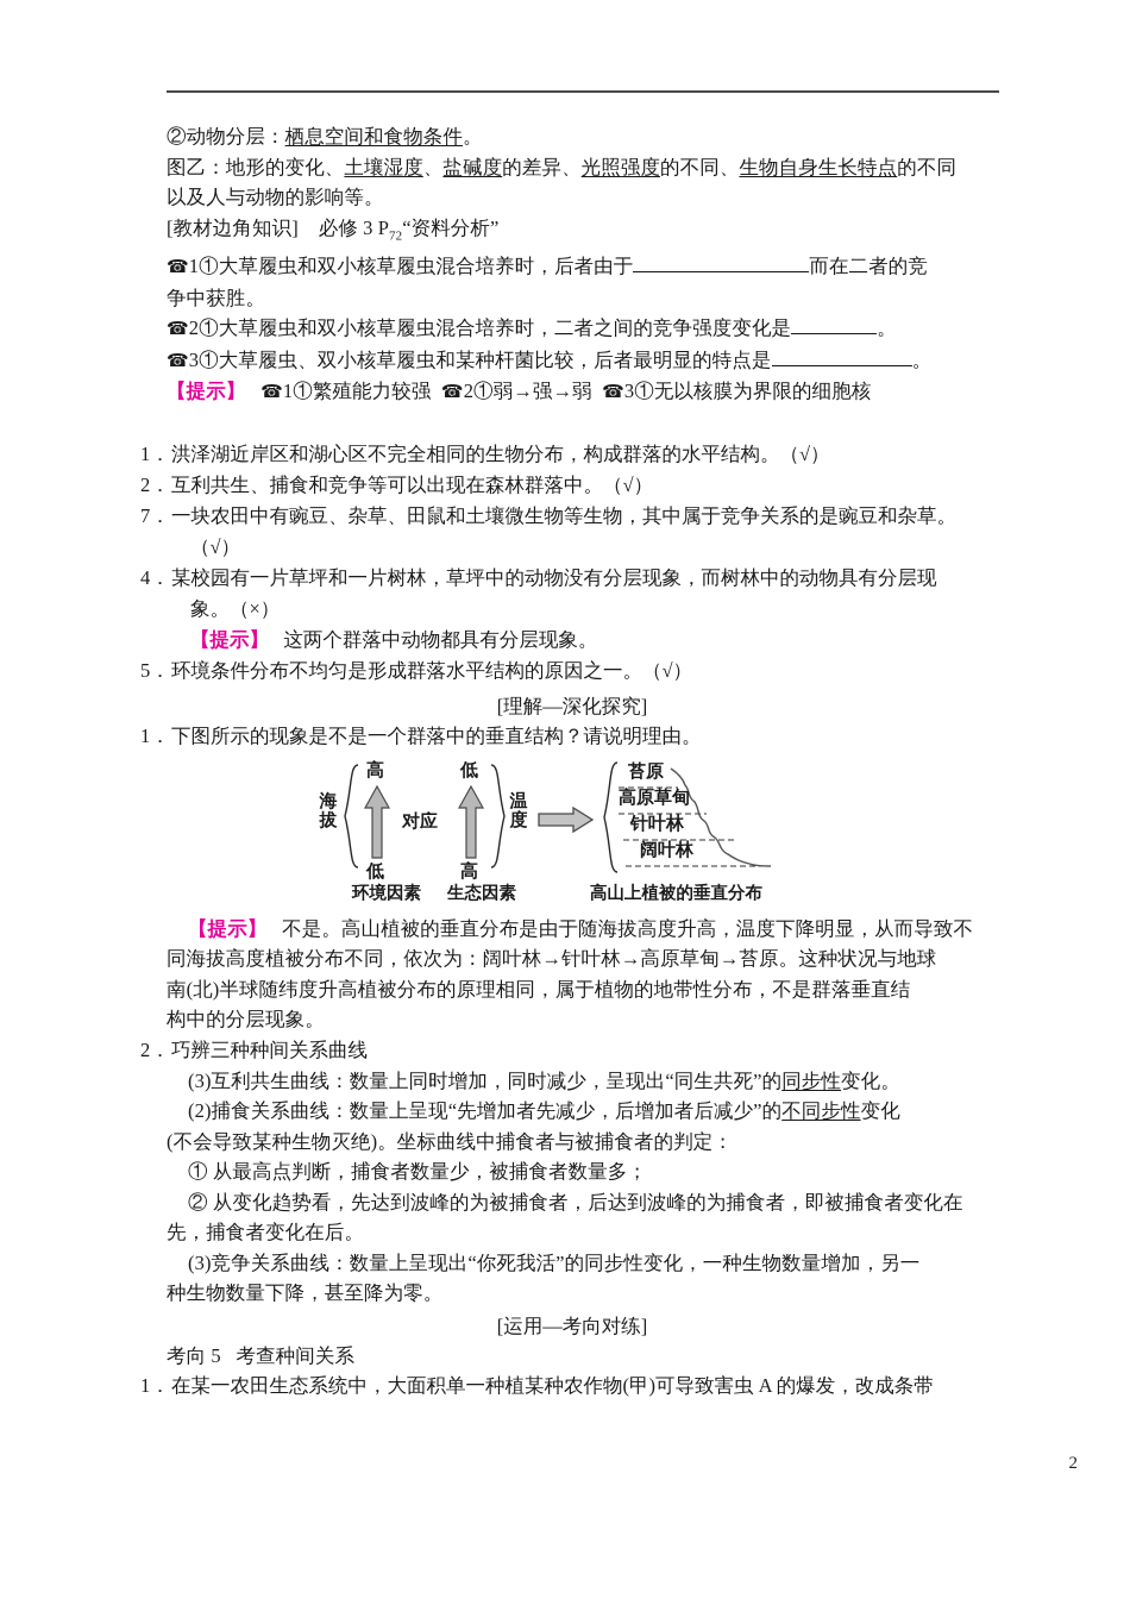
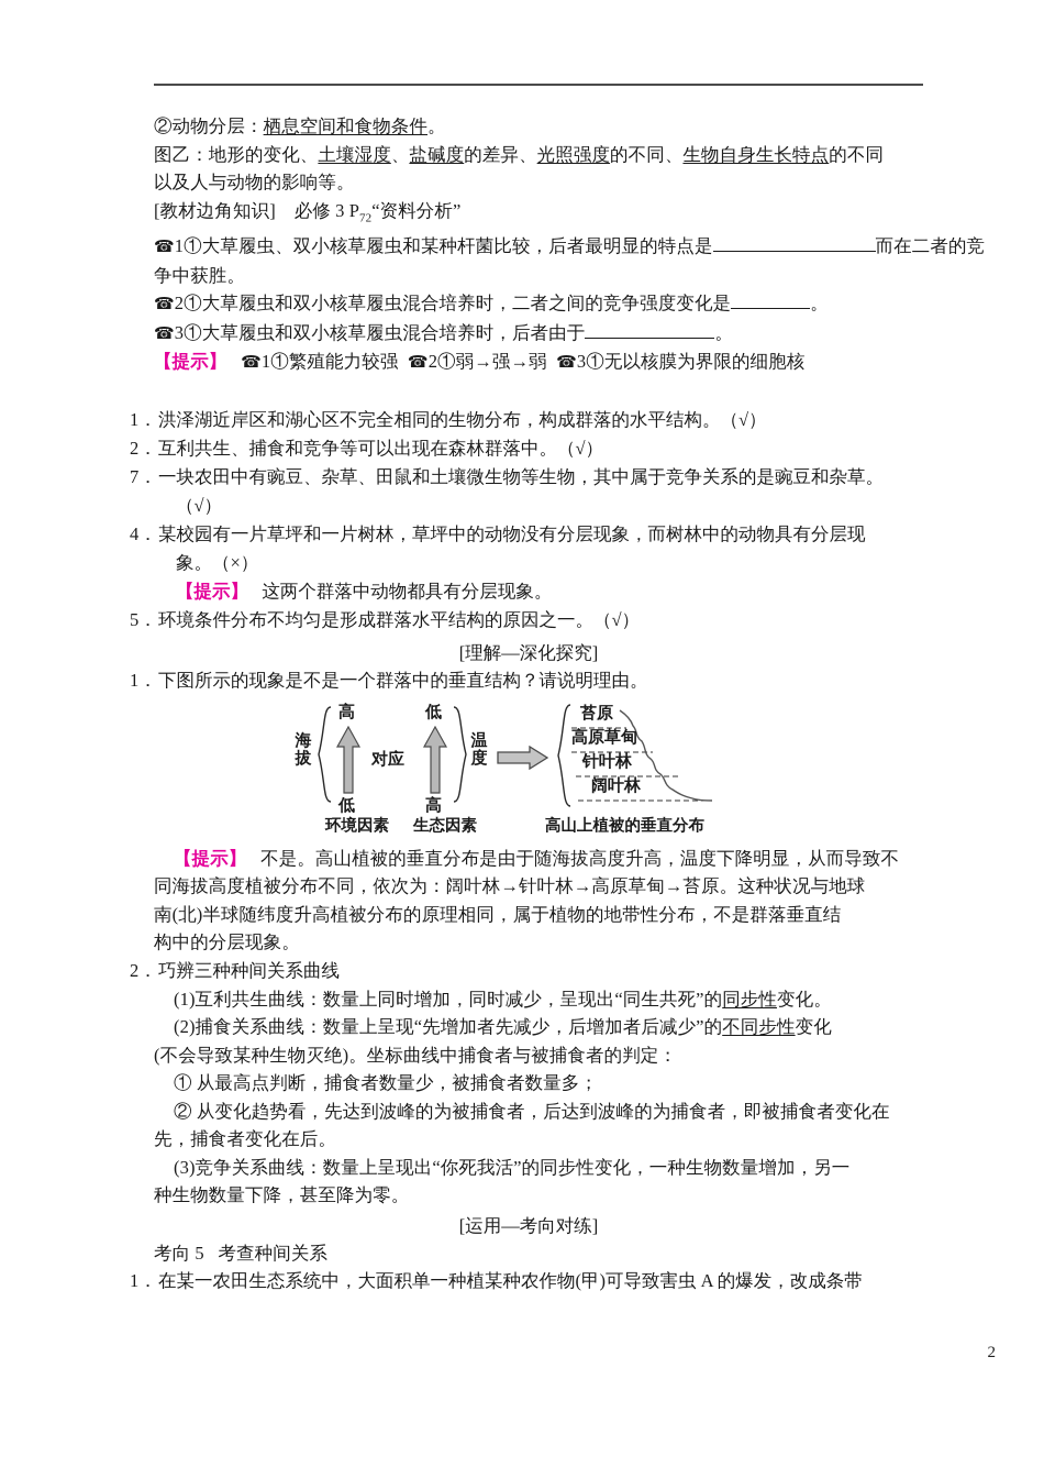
  ②动物分层：栖息空间和食物条件。
  图乙：地形的变化、土壤湿度、盐碱度的差异、光照强度的不同、生物自身生长特点的不同
  以及人与动物的影响等。
  [教材边角知识] 必修 3 P72“资料分析”
- ☎1①大草履虫和双小核草履虫混合培养时，后者由于 而在二者的竞
+ ☎1①大草履虫、双小核草履虫和某种杆菌比较，后者最明显的特点是 而在二者的竞
  争中获胜。
  ☎2①大草履虫和双小核草履虫混合培养时，二者之间的竞争强度变化是 。
- ☎3①大草履虫、双小核草履虫和某种杆菌比较，后者最明显的特点是 。
+ ☎3①大草履虫和双小核草履虫混合培养时，后者由于 。
  【提示】 ☎1①繁殖能力较强 ☎2①弱→强→弱 ☎3①无以核膜为界限的细胞核
  1．
  洪泽湖近岸区和湖心区不完全相同的生物分布，构成群落的水平结构。（√）
  2．
  互利共生、捕食和竞争等可以出现在森林群落中。（√）
  7．
  一块农田中有豌豆、杂草、田鼠和土壤微生物等生物，其中属于竞争关系的是豌豆和杂草。
  （√）
  4．
  某校园有一片草坪和一片树林，草坪中的动物没有分层现象，而树林中的动物具有分层现
  象。（×）
  【提示】 这两个群落中动物都具有分层现象。
  5．
  环境条件分布不均匀是形成群落水平结构的原因之一。（√）
  [理解—深化探究]
  1．
  下图所示的现象是不是一个群落中的垂直结构？请说明理由。
  海拔
  高
  低
  对应
  低
  高
  温度
  苔原
  高原草甸
  针叶林
  阔叶林
  环境因素
  生态因素
  高山上植被的垂直分布
  【提示】 不是。高山植被的垂直分布是由于随海拔高度升高，温度下降明显，从而导致不
  同海拔高度植被分布不同，依次为：阔叶林→针叶林→高原草甸→苔原。这种状况与地球
  南(北)半球随纬度升高植被分布的原理相同，属于植物的地带性分布，不是群落垂直结
  构中的分层现象。
  2．
  巧辨三种种间关系曲线
- (3)互利共生曲线：数量上同时增加，同时减少，呈现出“同生共死”的同步性变化。
+ (1)互利共生曲线：数量上同时增加，同时减少，呈现出“同生共死”的同步性变化。
  (2)捕食关系曲线：数量上呈现“先增加者先减少，后增加者后减少”的不同步性变化
  (不会导致某种生物灭绝)。坐标曲线中捕食者与被捕食者的判定：
  ① 从最高点判断，捕食者数量少，被捕食者数量多；
  ② 从变化趋势看，先达到波峰的为被捕食者，后达到波峰的为捕食者，即被捕食者变化在
  先，捕食者变化在后。
  (3)竞争关系曲线：数量上呈现出“你死我活”的同步性变化，一种生物数量增加，另一
  种生物数量下降，甚至降为零。
  [运用—考向对练]
  考向 5 考查种间关系
  1．
  在某一农田生态系统中，大面积单一种植某种农作物(甲)可导致害虫 A 的爆发，改成条带
  2
